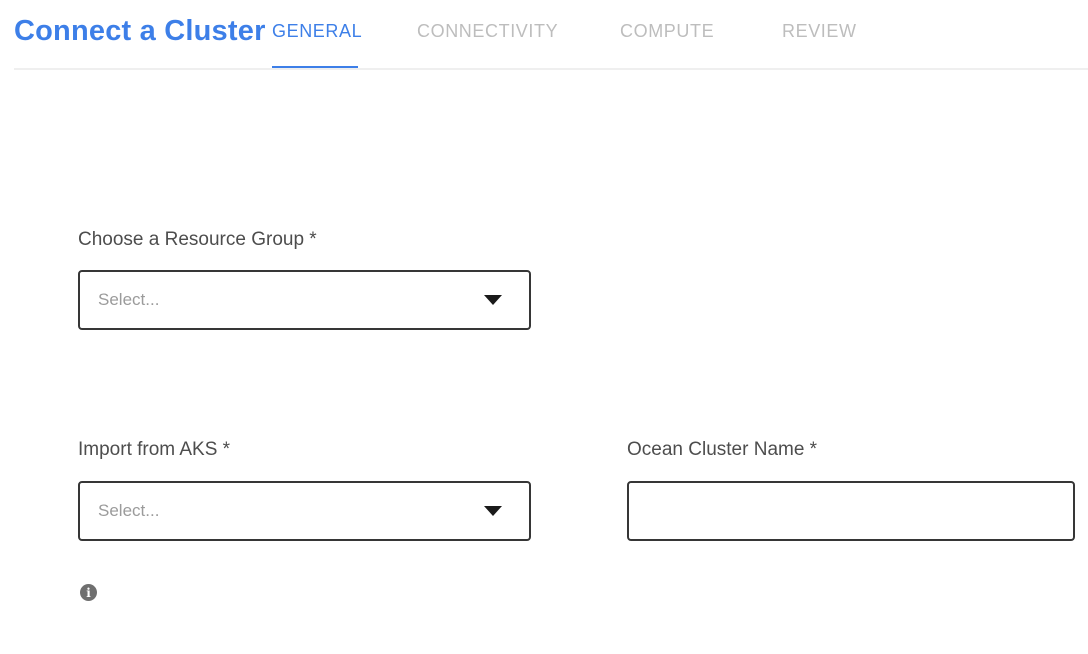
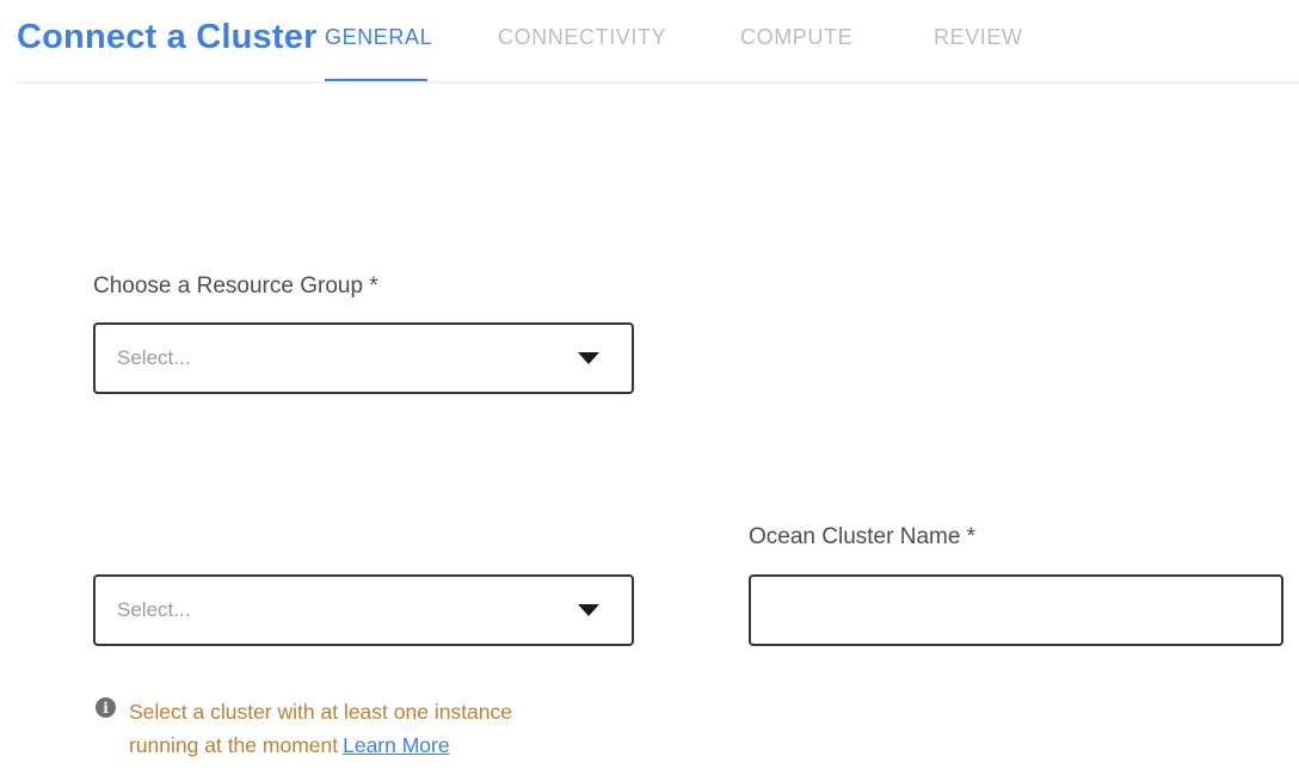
  Connect a Cluster
  GENERAL
  CONNECTIVITY
  COMPUTE
  REVIEW
  Choose a Resource Group *
  Select...
- Import from AKS *
  Select...
  Ocean Cluster Name *
  i
+ Select a cluster with at least one instance running at the moment Learn More
